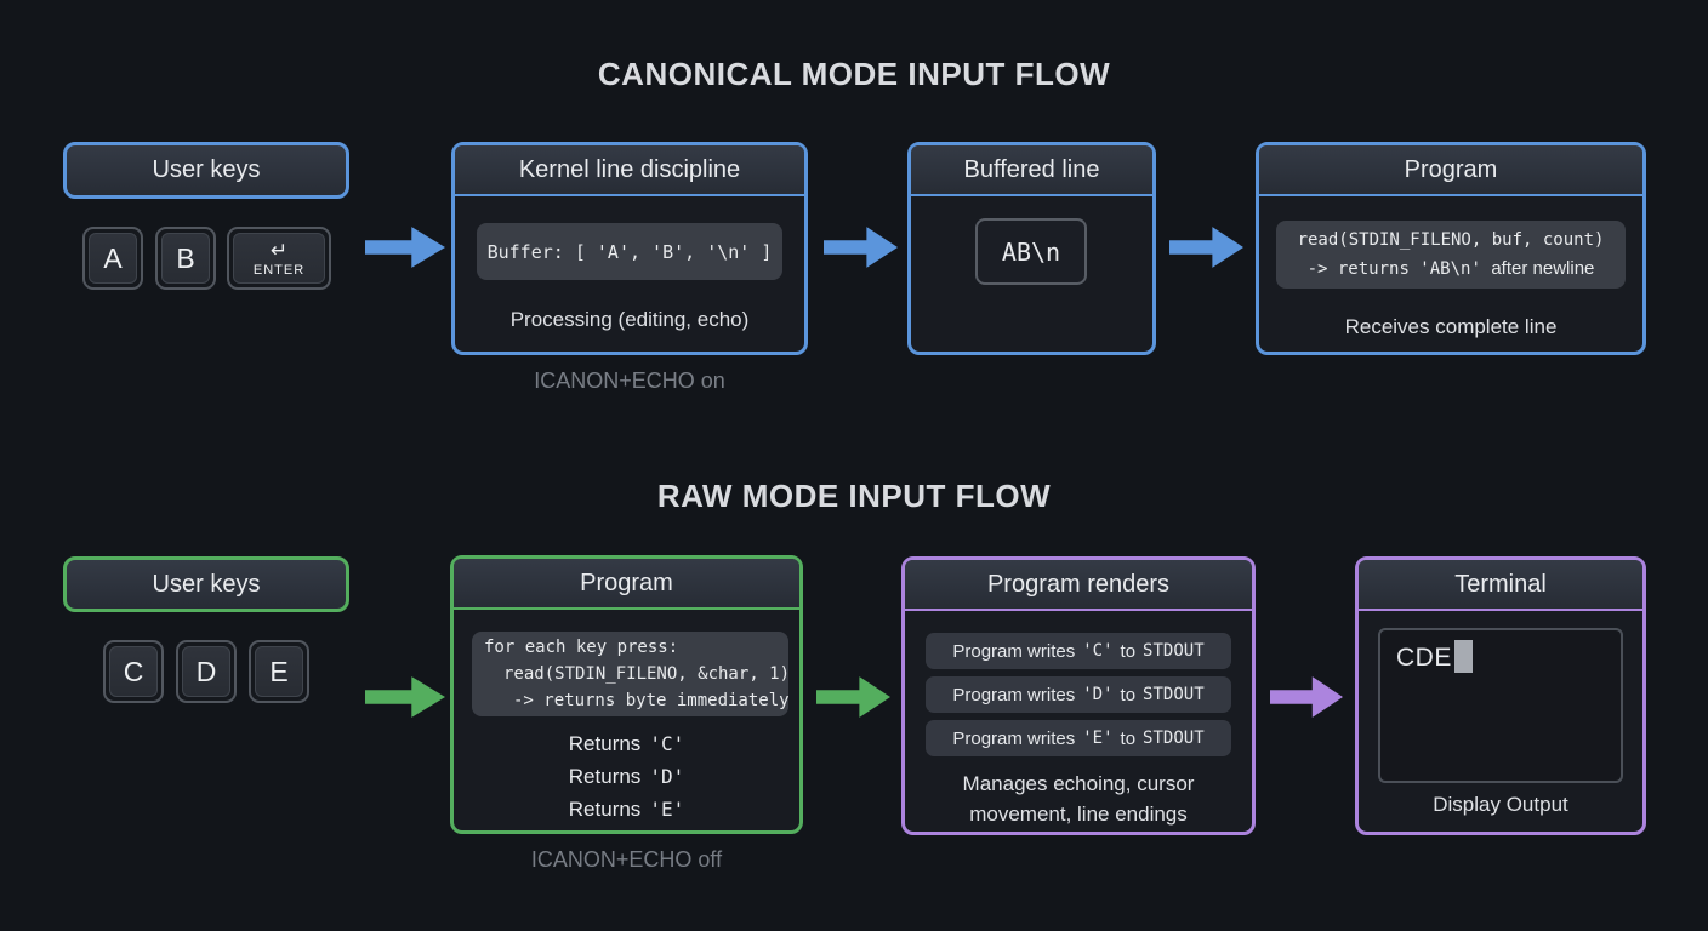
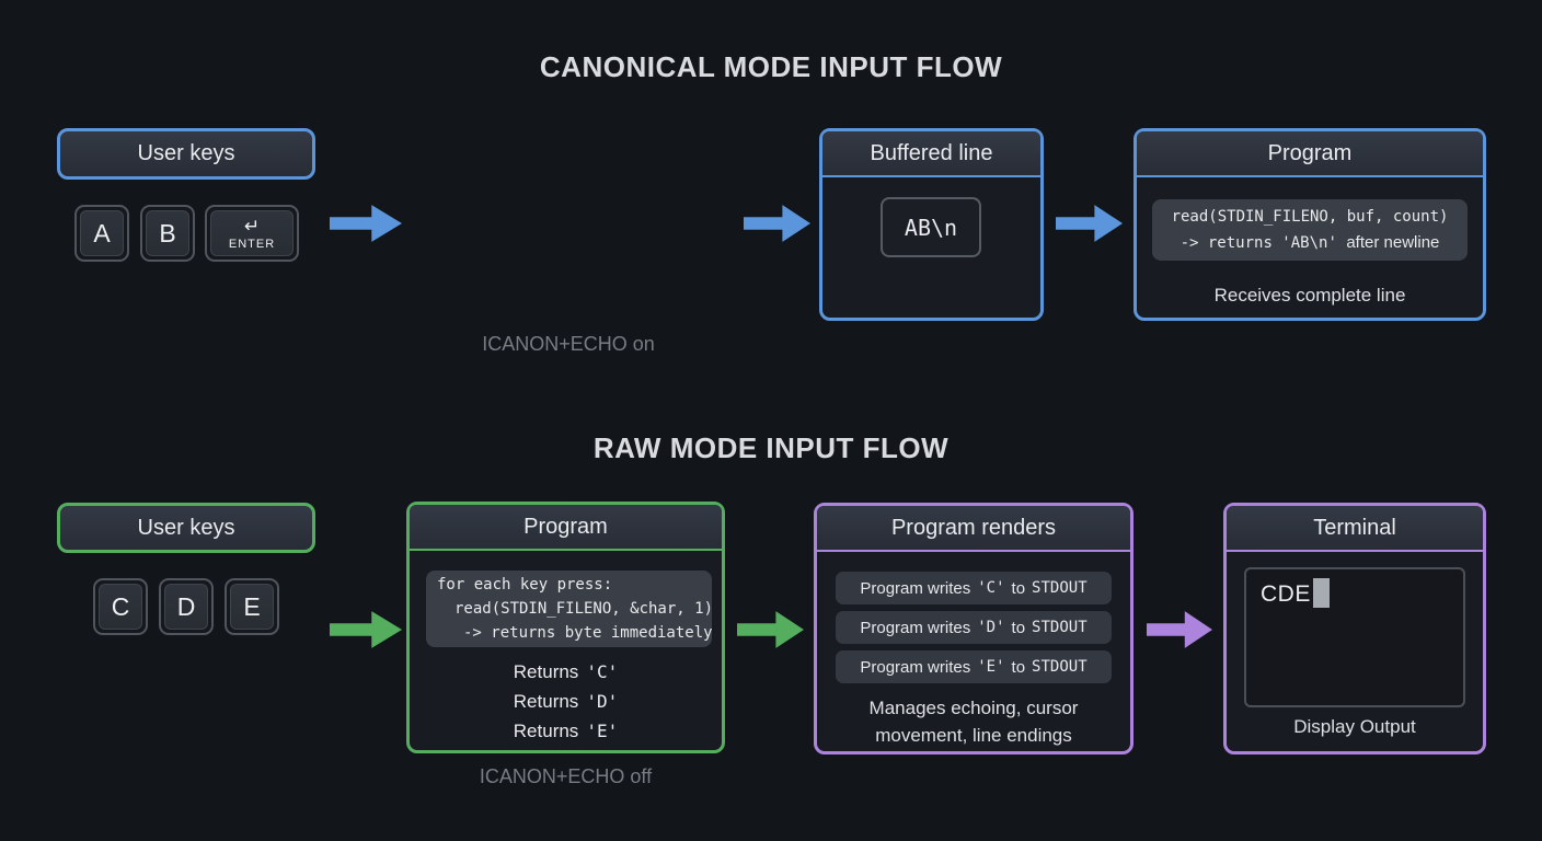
  CANONICAL MODE INPUT FLOW
  User keys
  A
  B
  ↵
  ENTER
- Kernel line discipline
- Buffer: [ 'A', 'B', '\n' ]
- Processing (editing, echo)
  ICANON+ECHO on
  Buffered line
  AB\n
  Program
  read(STDIN_FILENO, buf, count)
  -> returns 'AB\n' after newline
  Receives complete line
  RAW MODE INPUT FLOW
  User keys
  C
  D
  E
  Program
  for each key press:
  read(STDIN_FILENO, &char, 1)
  -> returns byte immediately
  Returns
  'C'
  Returns
  'D'
  Returns
  'E'
  ICANON+ECHO off
  Program renders
  Program writes
  'C'
  to
  STDOUT
  Program writes
  'D'
  to
  STDOUT
  Program writes
  'E'
  to
  STDOUT
  Manages echoing, cursor
  movement, line endings
  Terminal
  CDE
  Display Output
